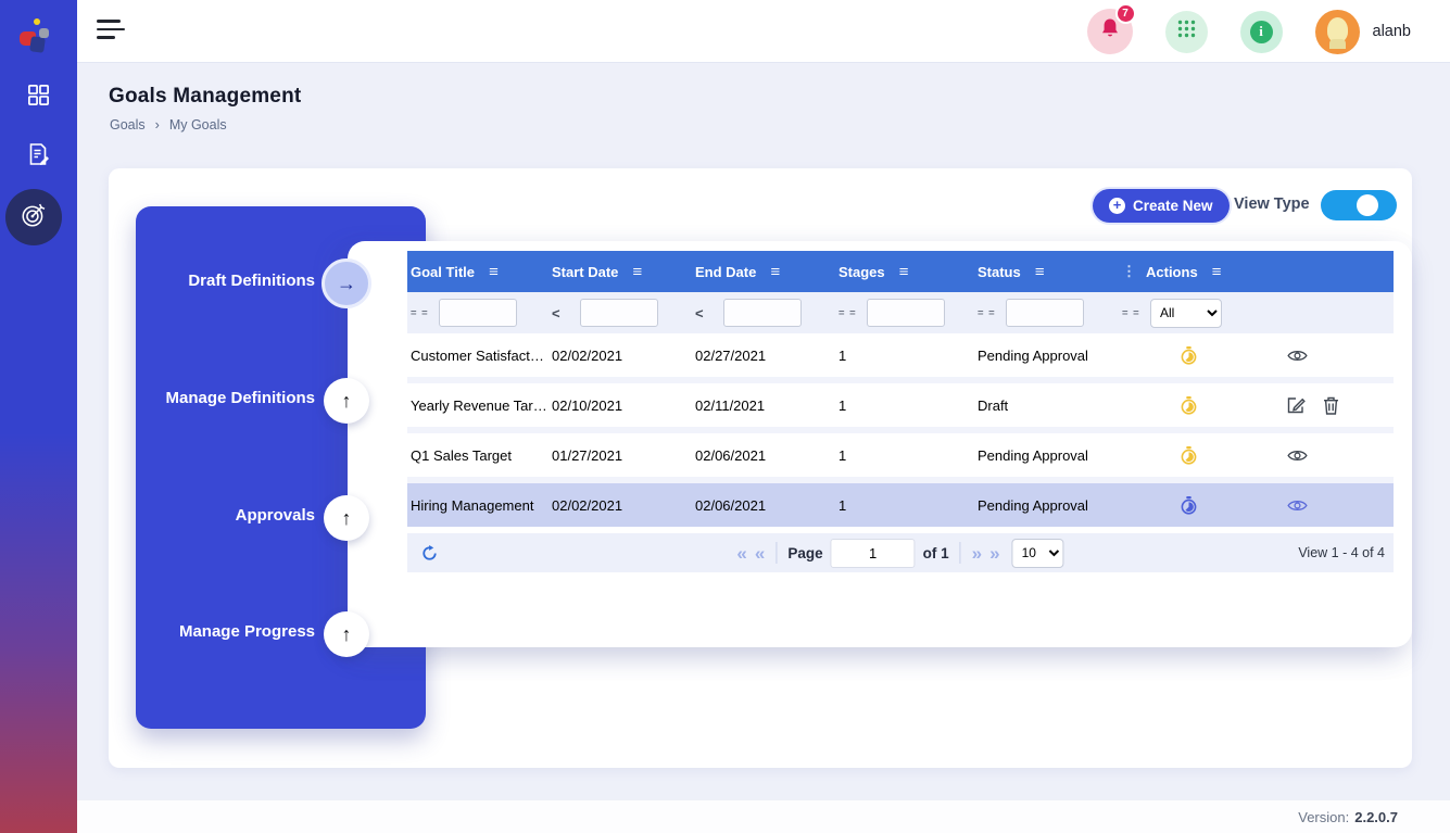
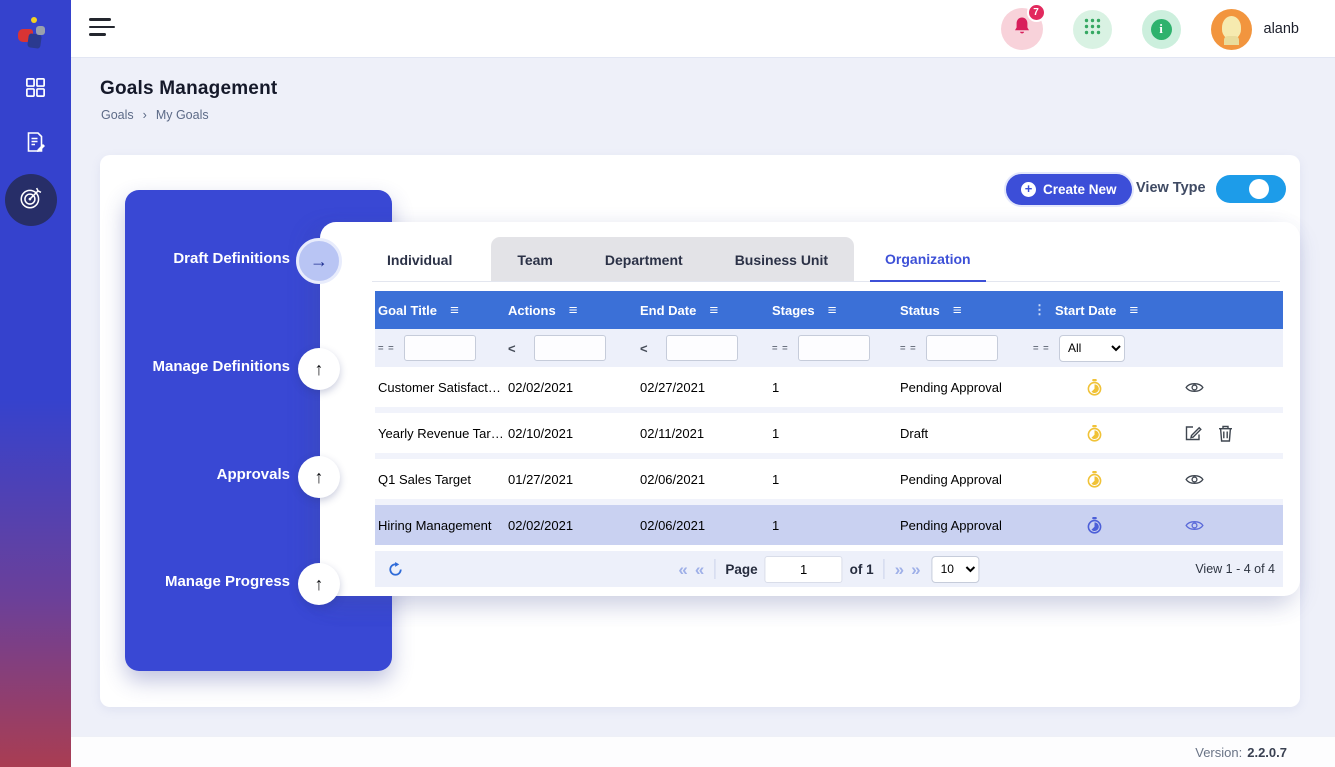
  7
  i
  alanb
  Goals Management
  Goals
  ›
  My Goals
  +
  Create New
  View Type
  Draft Definitions
  Manage Definitions
  Approvals
  Manage Progress
  →
  ↑
  ↑
  ↑
+ Individual
+ Team
+ Department
+ Business Unit
+ Organization
  Goal Title
  ≡
- Start Date
+ Actions
  ≡
  End Date
  ≡
  Stages
  ≡
  Status
  ≡
  ⋮
- Actions
+ Start Date
  ≡
  = =
  <
  <
  = =
  = =
  = =
  All
  Customer Satisfact…
  02/02/2021
  02/27/2021
  1
  Pending Approval
  Yearly Revenue Tar…
  02/10/2021
  02/11/2021
  1
  Draft
  Q1 Sales Target
  01/27/2021
  02/06/2021
  1
  Pending Approval
  Hiring Management
  02/02/2021
  02/06/2021
  1
  Pending Approval
  «
  «
  Page
  1
  of 1
  »
  »
  10
  View 1 - 4 of 4
  Version:
  2.2.0.7
